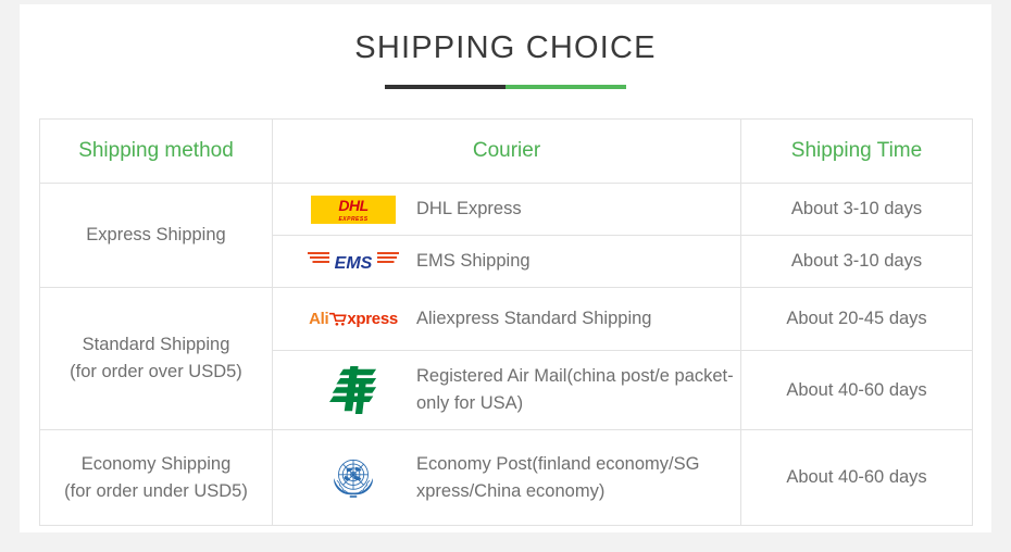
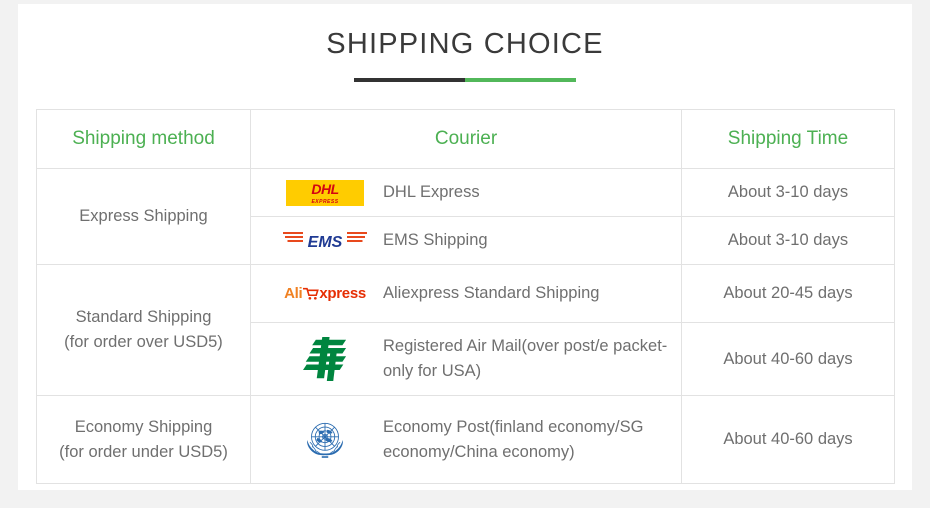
  SHIPPING CHOICE
  Shipping method	Courier	Shipping Time
  Express Shipping	DHL DHL Express	About 3-10 days
  EMS EMS Shipping	About 3-10 days
  Standard Shipping (for order over USD5)	Ali xpress Aliexpress Standard Shipping	About 20-45 days
- Registered Air Mail(china post/e packet-only for USA)	About 40-60 days
+ Registered Air Mail(over post/e packet-only for USA)	About 40-60 days
- Economy Shipping (for order under USD5)	Economy Post(finland economy/SG xpress/China economy)	About 40-60 days
+ Economy Shipping (for order under USD5)	Economy Post(finland economy/SG economy/China economy)	About 40-60 days
